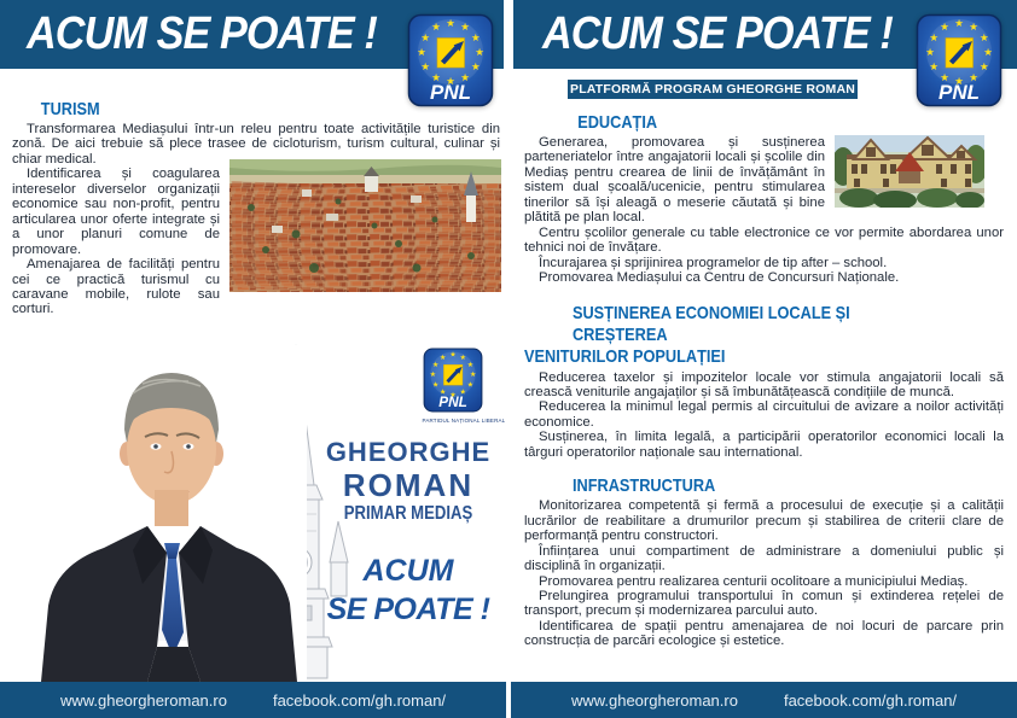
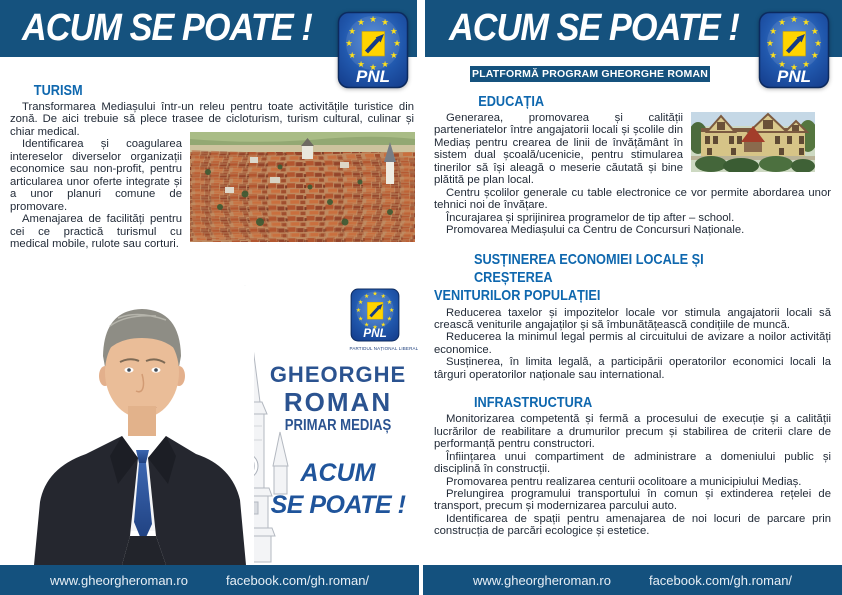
  ACUM SE POATE !
  TURISM
  Transformarea Mediașului într-un releu pentru toate activitățile turistice din zonă. De aici trebuie să plece trasee de cicloturism, turism cultural, culinar și chiar medical.
  Identificarea și coagularea intereselor diverselor organizații economice sau non-profit, pentru articularea unor oferte integrate și a unor planuri comune de promovare.
- Amenajarea de facilități pentru cei ce practică turismul cu caravane mobile, rulote sau corturi.
+ Amenajarea de facilități pentru cei ce practică turismul cu medical mobile, rulote sau corturi.
  GHEORGHE
  ROMAN
  PRIMAR MEDIAȘ
  ACUM
  SE POATE !
  www.gheorgheroman.ro
  facebook.com/gh.roman/
  ACUM SE POATE !
  PLATFORMĂ PROGRAM GHEORGHE ROMAN
  EDUCAȚIA
- Generarea, promovarea și susținerea parteneriatelor între angajatorii locali și școlile din Mediaș pentru crearea de linii de învățământ în sistem dual școală/ucenicie, pentru stimularea tinerilor să își aleagă o meserie căutată și bine plătită pe plan local.
+ Generarea, promovarea și calității parteneriatelor între angajatorii locali și școlile din Mediaș pentru crearea de linii de învățământ în sistem dual școală/ucenicie, pentru stimularea tinerilor să își aleagă o meserie căutată și bine plătită pe plan local.
  Centru școlilor generale cu table electronice ce vor permite abordarea unor tehnici noi de învățare.
  Încurajarea și sprijinirea programelor de tip after – school.
  Promovarea Mediașului ca Centru de Concursuri Naționale.
  SUSȚINEREA ECONOMIEI LOCALE ȘI CREȘTEREA
  VENITURILOR POPULAȚIEI
  Reducerea taxelor și impozitelor locale vor stimula angajatorii locali să crească veniturile angajaților și să îmbunătățească condițiile de muncă.
  Reducerea la minimul legal permis al circuitului de avizare a noilor activități economice.
  Susținerea, în limita legală, a participării operatorilor economici locali la târguri operatorilor naționale sau international.
  INFRASTRUCTURA
  Monitorizarea competentă și fermă a procesului de execuție și a calității lucrărilor de reabilitare a drumurilor precum și stabilirea de criterii clare de performanță pentru constructori.
- Înființarea unui compartiment de administrare a domeniului public și disciplină în organizații.
+ Înființarea unui compartiment de administrare a domeniului public și disciplină în construcții.
  Promovarea pentru realizarea centurii ocolitoare a municipiului Mediaș.
  Prelungirea programului transportului în comun și extinderea rețelei de transport, precum și modernizarea parcului auto.
  Identificarea de spații pentru amenajarea de noi locuri de parcare prin construcția de parcări ecologice și estetice.
  www.gheorgheroman.ro
  facebook.com/gh.roman/
